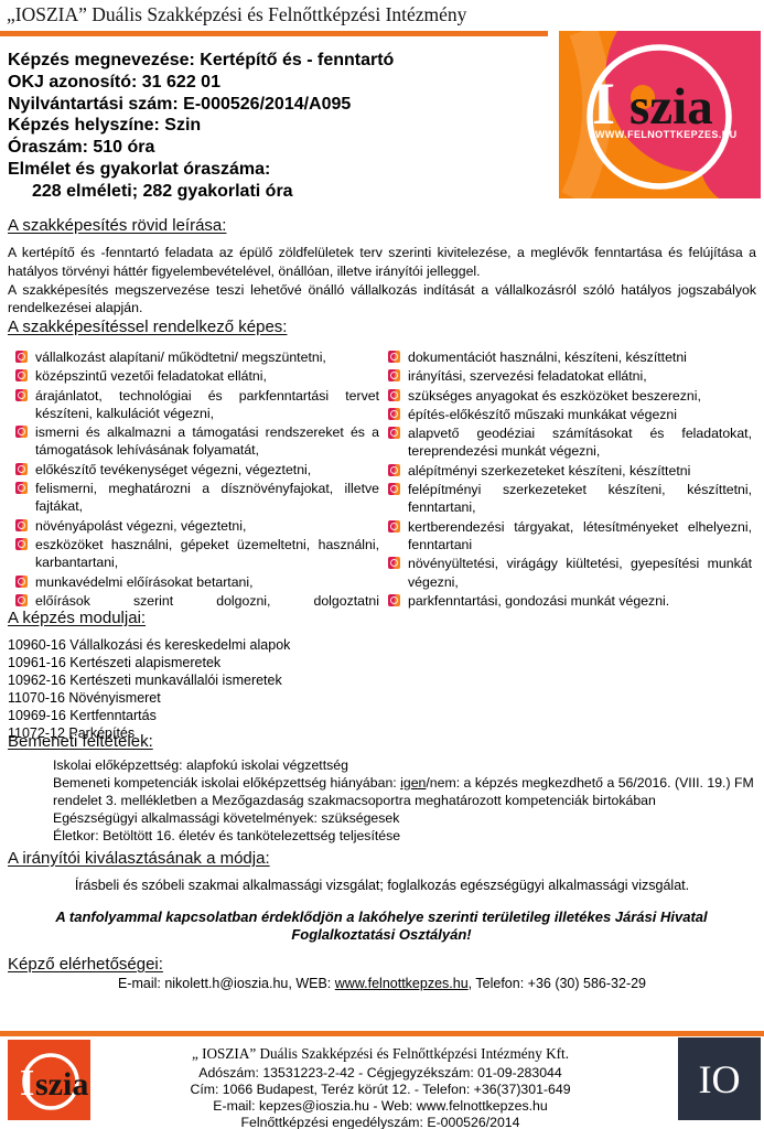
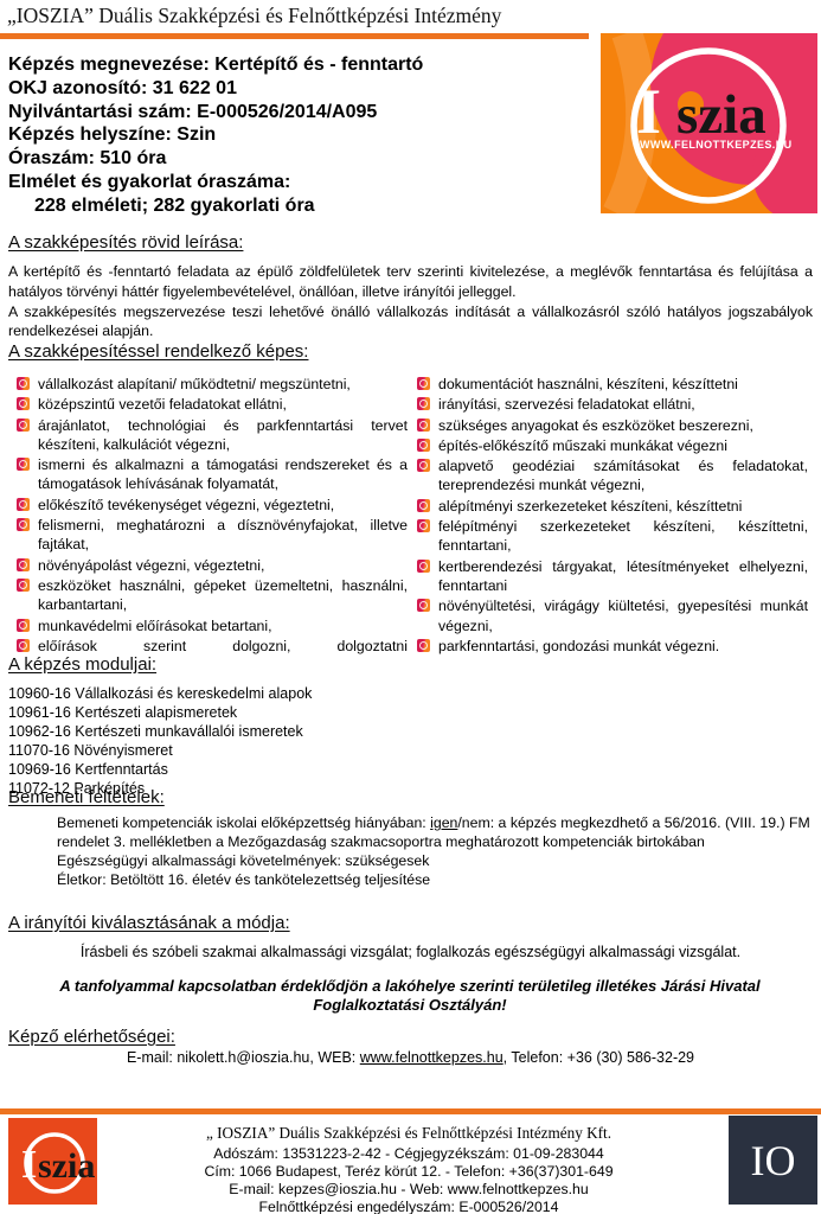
  „IOSZIA” Duális Szakképzési és Felnőttképzési Intézmény
  Képzés megnevezése: Kertépítő és - fenntartó
  OKJ azonosító: 31 622 01
  Nyilvántartási szám: E-000526/2014/A095
  Képzés helyszíne: Szin
  Óraszám: 510 óra
  Elmélet és gyakorlat óraszáma:
  228 elméleti; 282 gyakorlati óra
  I
  szia
  WWW.FELNOTTKEPZES.HU
  A szakképesítés rövid leírása:
  A kertépítő és -fenntartó feladata az épülő zöldfelületek terv szerinti kivitelezése, a meglévők fenntartása és felújítása a hatályos törvényi háttér figyelembevételével, önállóan, illetve irányítói jelleggel.
  A szakképesítés megszervezése teszi lehetővé önálló vállalkozás indítását a vállalkozásról szóló hatályos jogszabályok rendelkezései alapján.
  A szakképesítéssel rendelkező képes:
  vállalkozást alapítani/ működtetni/ megszüntetni,
  középszintű vezetői feladatokat ellátni,
  árajánlatot, technológiai és parkfenntartási tervet készíteni, kalkulációt végezni,
  ismerni és alkalmazni a támogatási rendszereket és a támogatások lehívásának folyamatát,
  előkészítő tevékenységet végezni, végeztetni,
  felismerni, meghatározni a dísznövényfajokat, illetve fajtákat,
  növényápolást végezni, végeztetni,
  eszközöket használni, gépeket üzemeltetni, használni, karbantartani,
  munkavédelmi előírásokat betartani,
  előírások szerint dolgozni, dolgoztatni
  dokumentációt használni, készíteni, készíttetni
  irányítási, szervezési feladatokat ellátni,
  szükséges anyagokat és eszközöket beszerezni,
  építés-előkészítő műszaki munkákat végezni
  alapvető geodéziai számításokat és feladatokat, tereprendezési munkát végezni,
  alépítményi szerkezeteket készíteni, készíttetni
  felépítményi szerkezeteket készíteni, készíttetni, fenntartani,
  kertberendezési tárgyakat, létesítményeket elhelyezni, fenntartani
  növényültetési, virágágy kiültetési, gyepesítési munkát végezni,
  parkfenntartási, gondozási munkát végezni.
  A képzés moduljai:
  10960-16 Vállalkozási és kereskedelmi alapok
  10961-16 Kertészeti alapismeretek
  10962-16 Kertészeti munkavállalói ismeretek
  11070-16 Növényismeret
  10969-16 Kertfenntartás
  11072-12 Parképítés
  Bemeneti feltételek:
- Iskolai előképzettség: alapfokú iskolai végzettség
  Bemeneti kompetenciák iskolai előképzettség hiányában: igen/nem: a képzés megkezdhető a 56/2016. (VIII. 19.) FM rendelet 3. mellékletben a Mezőgazdaság szakmacsoportra meghatározott kompetenciák birtokában
  Egészségügyi alkalmassági követelmények: szükségesek
  Életkor: Betöltött 16. életév és tankötelezettség teljesítése
  A irányítói kiválasztásának a módja:
  Írásbeli és szóbeli szakmai alkalmassági vizsgálat; foglalkozás egészségügyi alkalmassági vizsgálat.
  A tanfolyammal kapcsolatban érdeklődjön a lakóhelye szerinti területileg illetékes Járási Hivatal Foglalkoztatási Osztályán!
  Képző elérhetőségei:
  E-mail: nikolett.h@ioszia.hu, WEB: www.felnottkepzes.hu, Telefon: +36 (30) 586-32-29
  I
  szia
  „ IOSZIA” Duális Szakképzési és Felnőttképzési Intézmény Kft.
  Adószám: 13531223-2-42 - Cégjegyzékszám: 01-09-283044
  Cím: 1066 Budapest, Teréz körút 12. - Telefon: +36(37)301-649
  E-mail: kepzes@ioszia.hu - Web: www.felnottkepzes.hu
  Felnőttképzési engedélyszám: E-000526/2014
  IO
